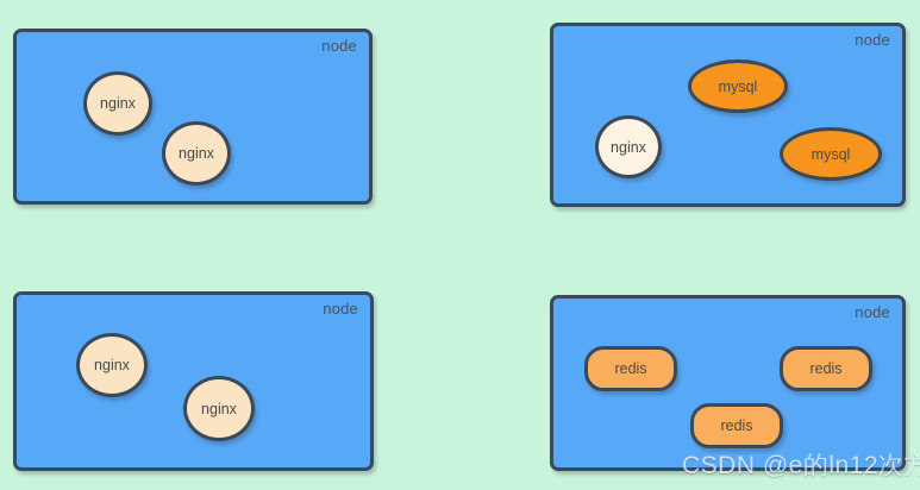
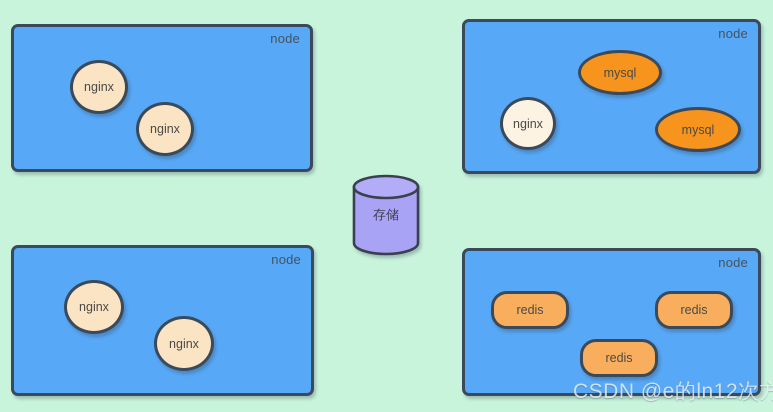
  node
  nginx
  nginx
  node
  mysql
  nginx
  mysql
  node
  nginx
  nginx
  node
  redis
  redis
  redis
+ 存储
  CSDN @e的ln12次方
